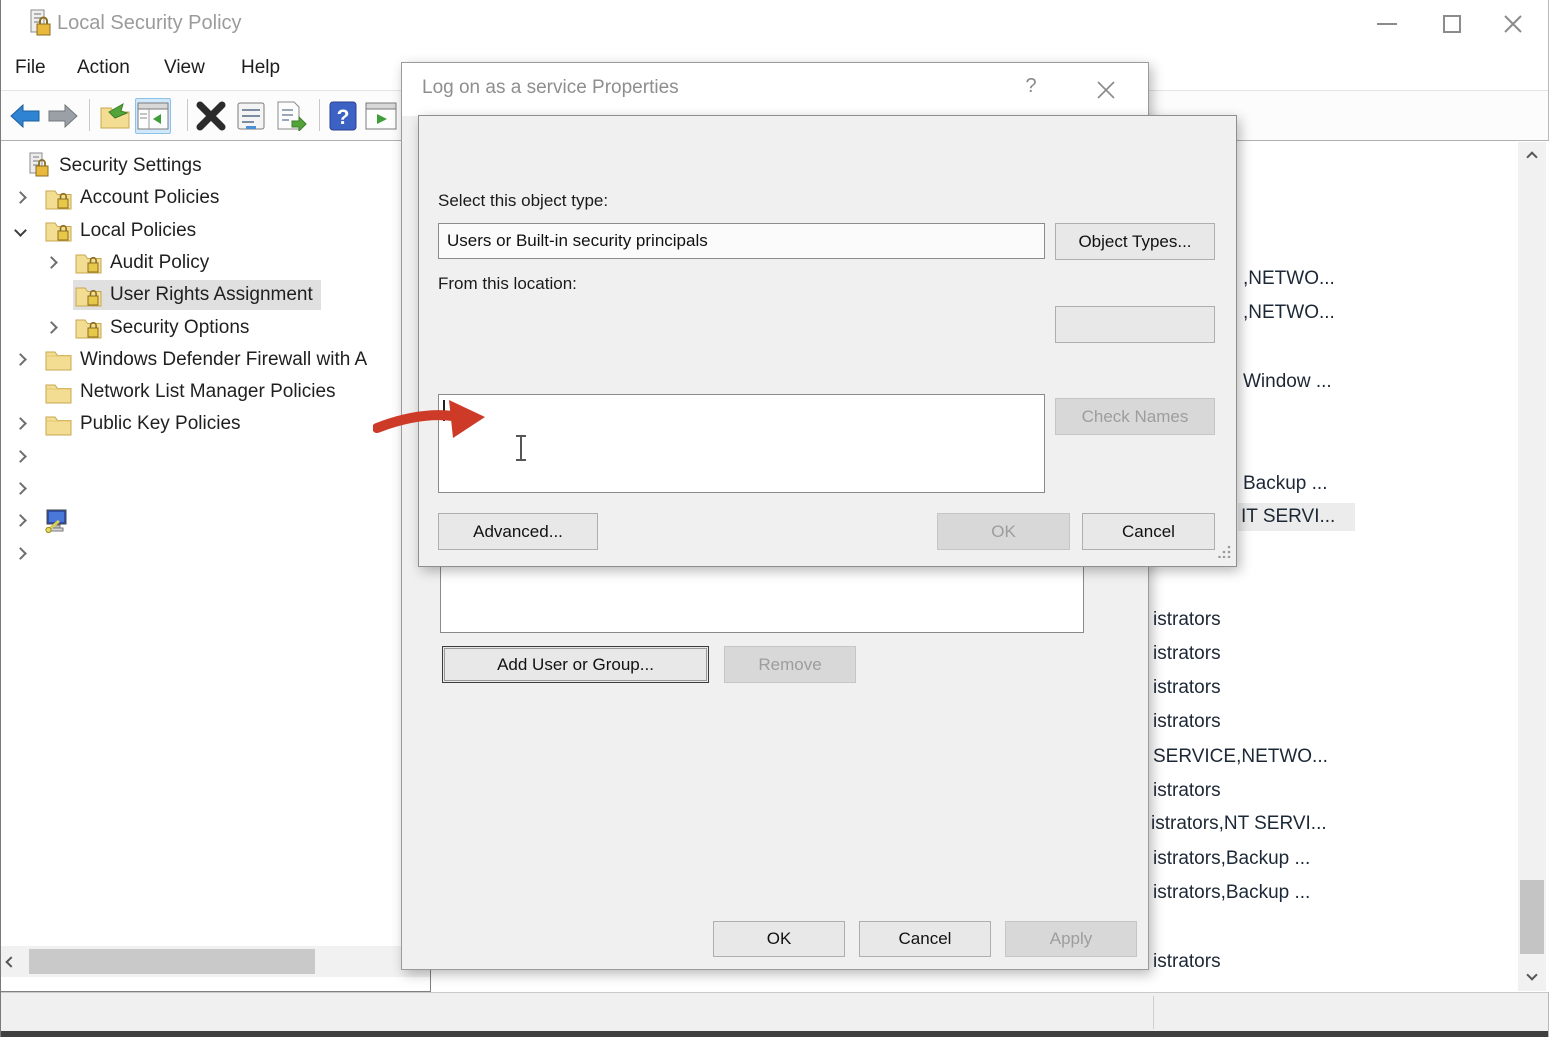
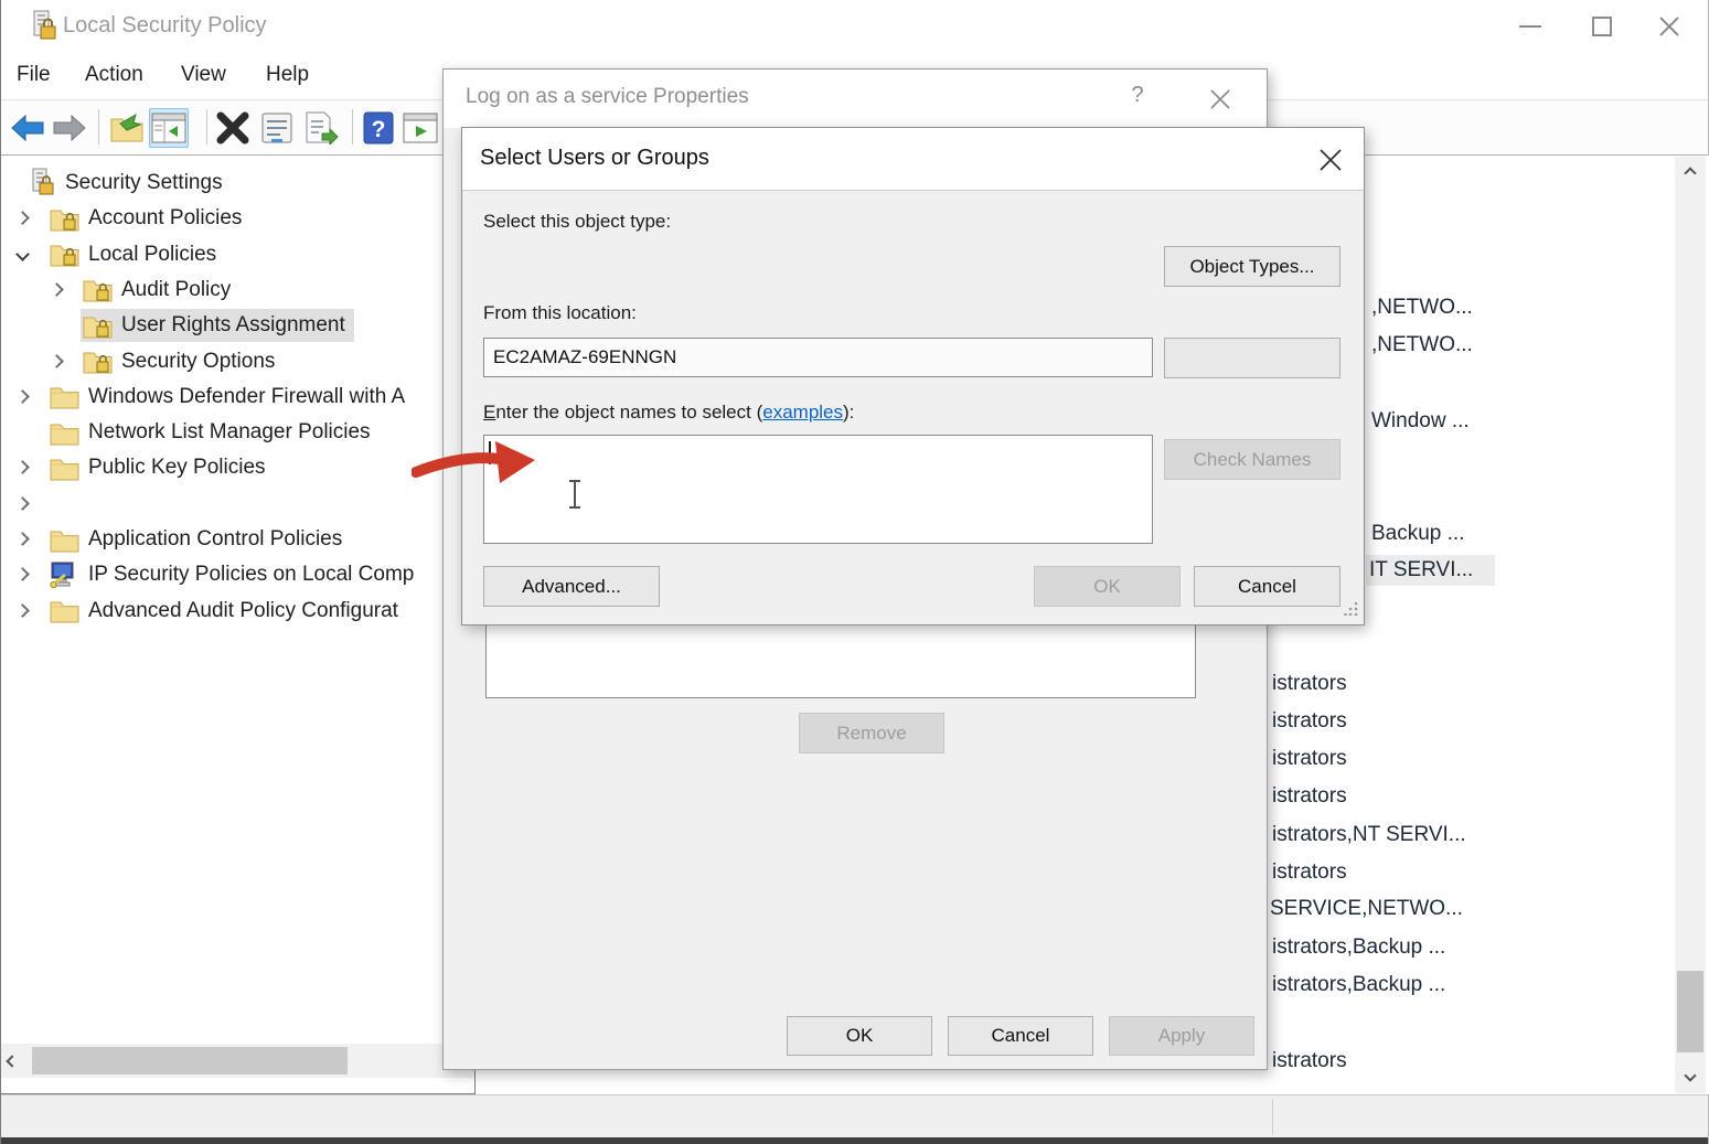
  Local Security Policy
  File
  Action
  View
  Help
  ?
  Security Settings
  Account Policies
  Local Policies
  Audit Policy
  User Rights Assignment
  Security Options
  Windows Defender Firewall with A
  Network List Manager Policies
  Public Key Policies
+ Application Control Policies
+ IP Security Policies on Local Comp
+ Advanced Audit Policy Configurat
  ,NETWO...
  ,NETWO...
  Window ...
  Backup ...
  IT SERVI...
  istrators
  istrators
  istrators
  istrators
- SERVICE,NETWO...
+ istrators,NT SERVI...
  istrators
- istrators,NT SERVI...
+ SERVICE,NETWO...
  istrators,Backup ...
  istrators,Backup ...
  istrators
  Log on as a service Properties
  ?
- Add User or Group...
  Remove
  OK
  Cancel
  Apply
+ Select Users or Groups
  Select this object type:
- Users or Built-in security principals
  Object Types...
  From this location:
+ EC2AMAZ-69ENNGN
+ Enter the object names to select (examples):
  Check Names
  Advanced...
  OK
  Cancel
